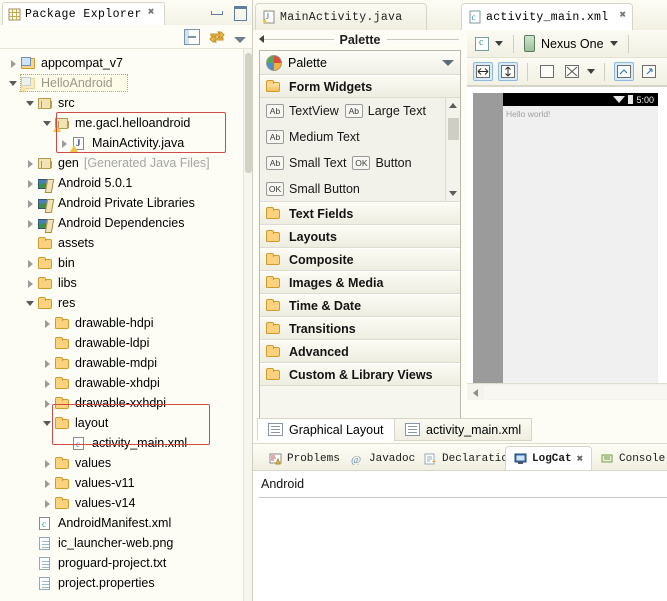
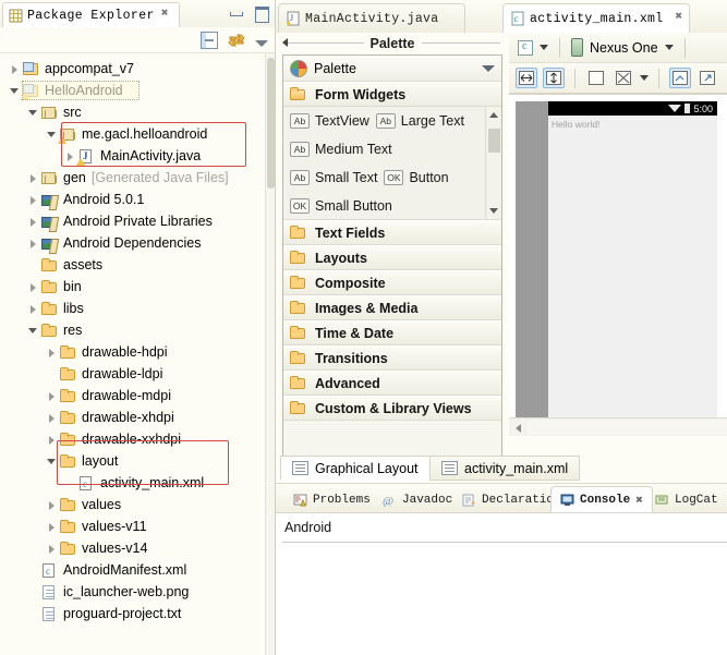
  Package Explorer
  ✖
  appcompat_v7
  HelloAndroid
  src
  me.gacl.helloandroid
  MainActivity.java
  gen
  [Generated Java Files]
  Android 5.0.1
  Android Private Libraries
  Android Dependencies
  assets
  bin
  libs
  res
  drawable-hdpi
  drawable-ldpi
  drawable-mdpi
  drawable-xhdpi
  drawable-xxhdpi
  layout
  activity_main.xml
  values
  values-v11
  values-v14
  AndroidManifest.xml
  ic_launcher-web.png
  proguard-project.txt
- project.properties
  J
  MainActivity.java
  c
  activity_main.xml
  ✖
  Palette
  Palette
  Form Widgets
  Ab
  TextView
  Ab
  Large Text
  Ab
  Medium Text
  Ab
  Small Text
  OK
  Button
  OK
  Small Button
  Text Fields
  Layouts
  Composite
  Images & Media
  Time & Date
  Transitions
  Advanced
  Custom & Library Views
  Nexus One
  5:00
  Hello world!
  Graphical Layout
  activity_main.xml
  Problems
  @
  Javadoc
  Declarati
- LogCat
+ Console
  ✖
- Console
+ LogCat
  Android
